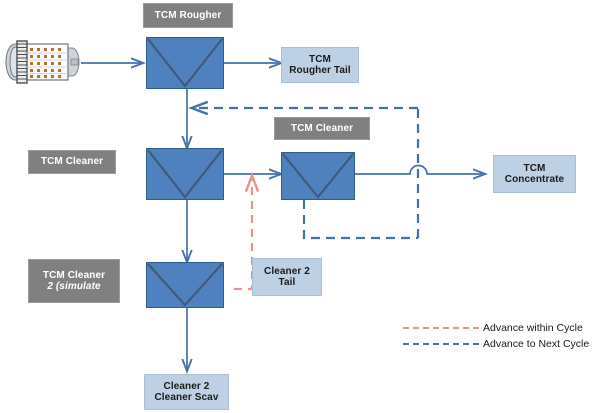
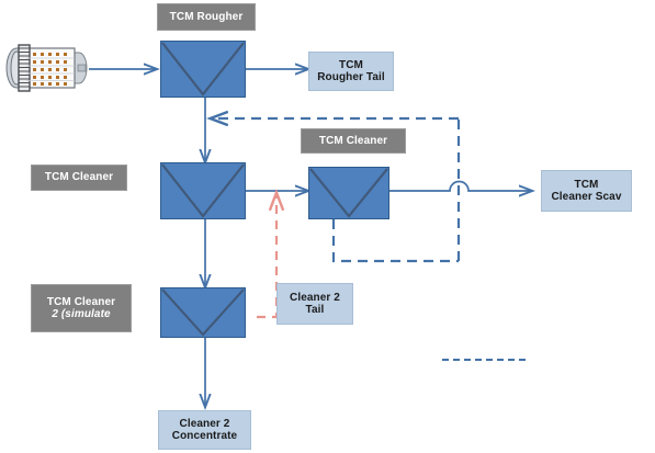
  TCM Rougher
  TCM Cleaner
  TCM Cleaner
  TCM Cleaner
  2 (simulate
  TCM
  Rougher Tail
  TCM
- Concentrate
+ Cleaner Scav
  Cleaner 2
  Tail
  Cleaner 2
- Cleaner Scav
+ Concentrate
- Advance within Cycle
- Advance to Next Cycle
